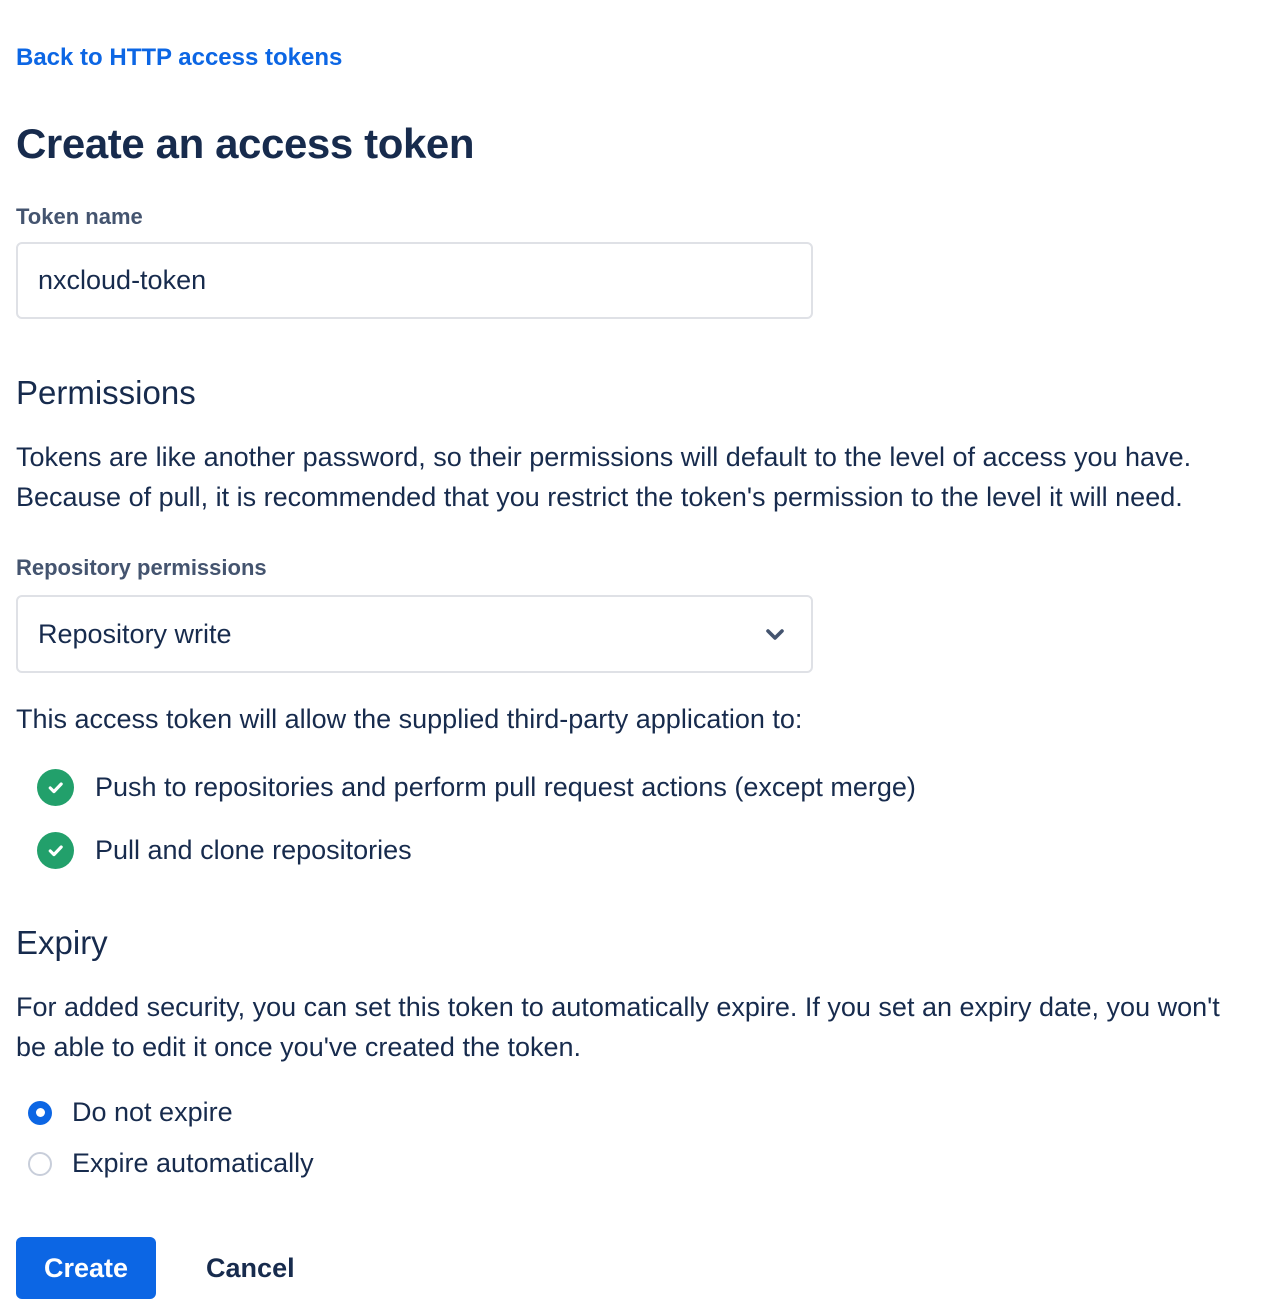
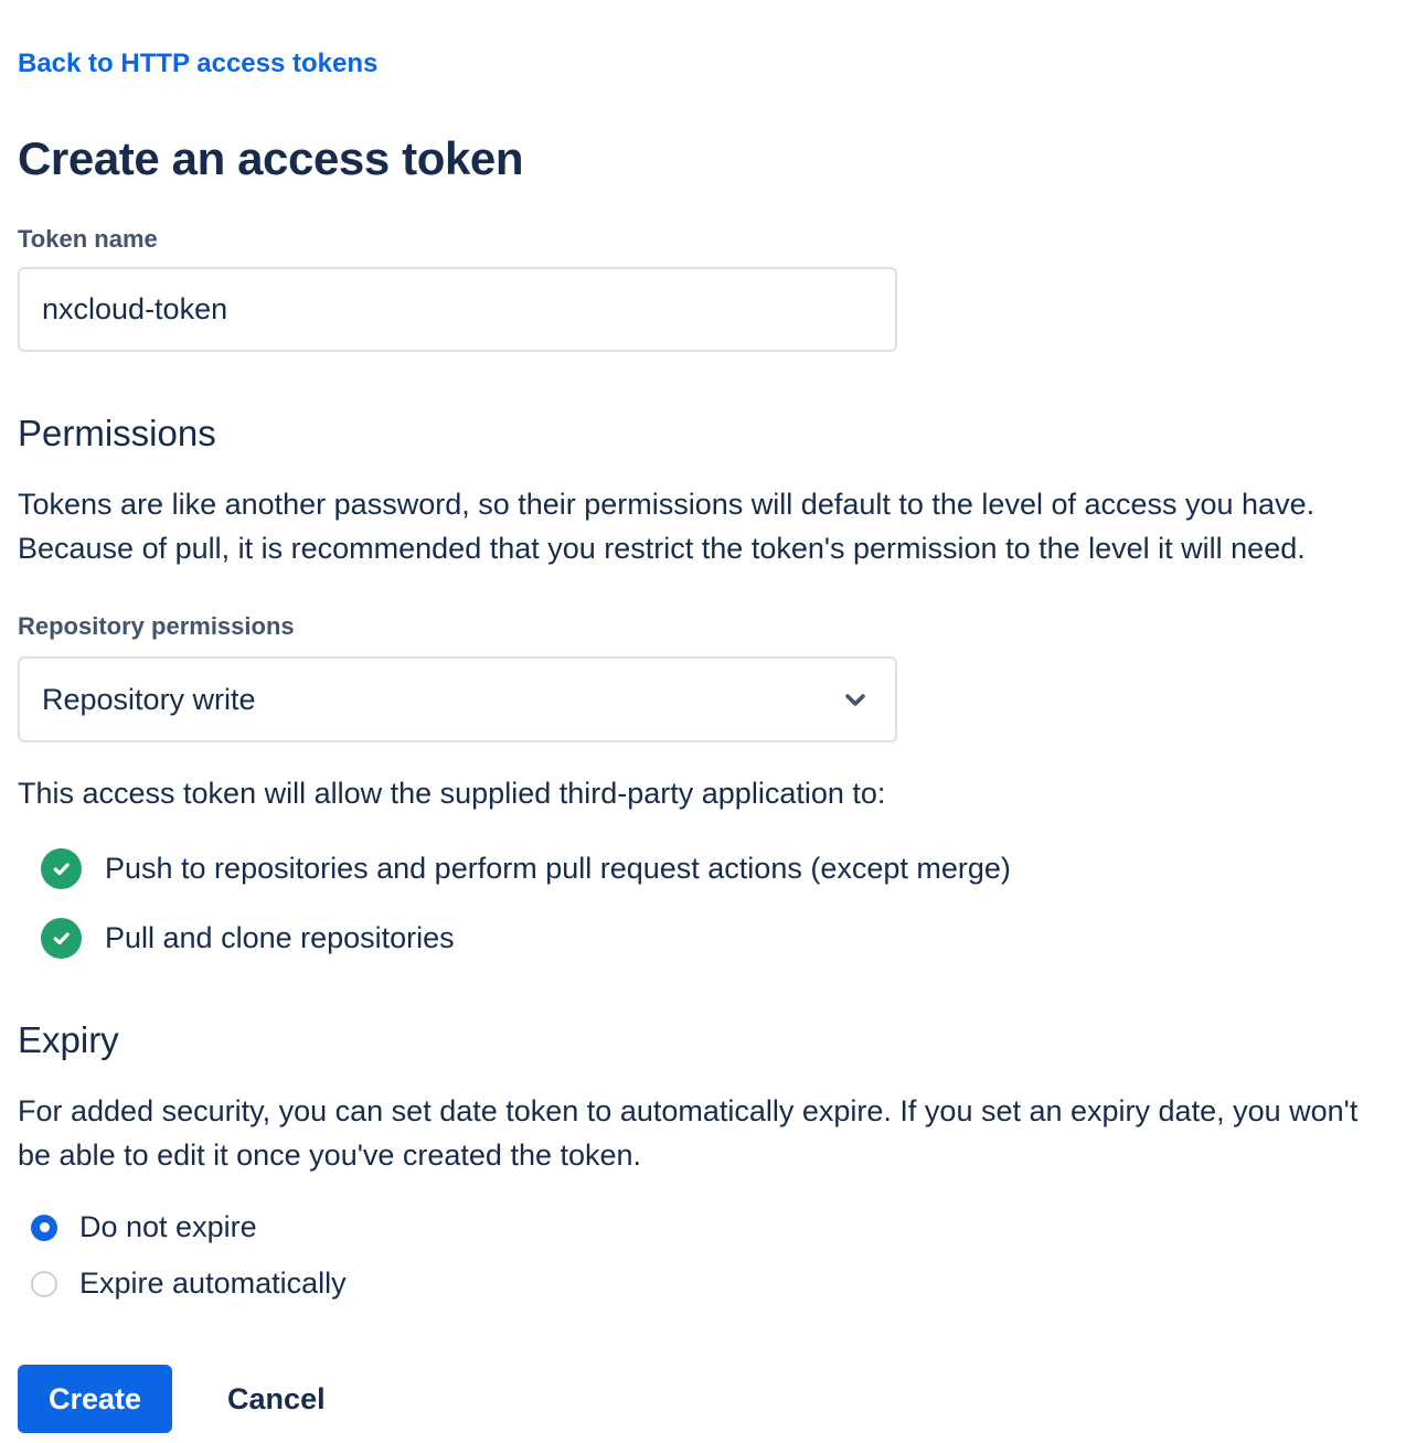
  Back to HTTP access tokens
  Create an access token
  Token name
  nxcloud-token
  Permissions
  Tokens are like another password, so their permissions will default to the level of access you have. Because of pull, it is recommended that you restrict the token's permission to the level it will need.
  Repository permissions
  Repository write
  This access token will allow the supplied third-party application to:
  Push to repositories and perform pull request actions (except merge)
  Pull and clone repositories
  Expiry
- For added security, you can set this token to automatically expire. If you set an expiry date, you won't be able to edit it once you've created the token.
+ For added security, you can set date token to automatically expire. If you set an expiry date, you won't be able to edit it once you've created the token.
  Do not expire
  Expire automatically
  Create
  Cancel
